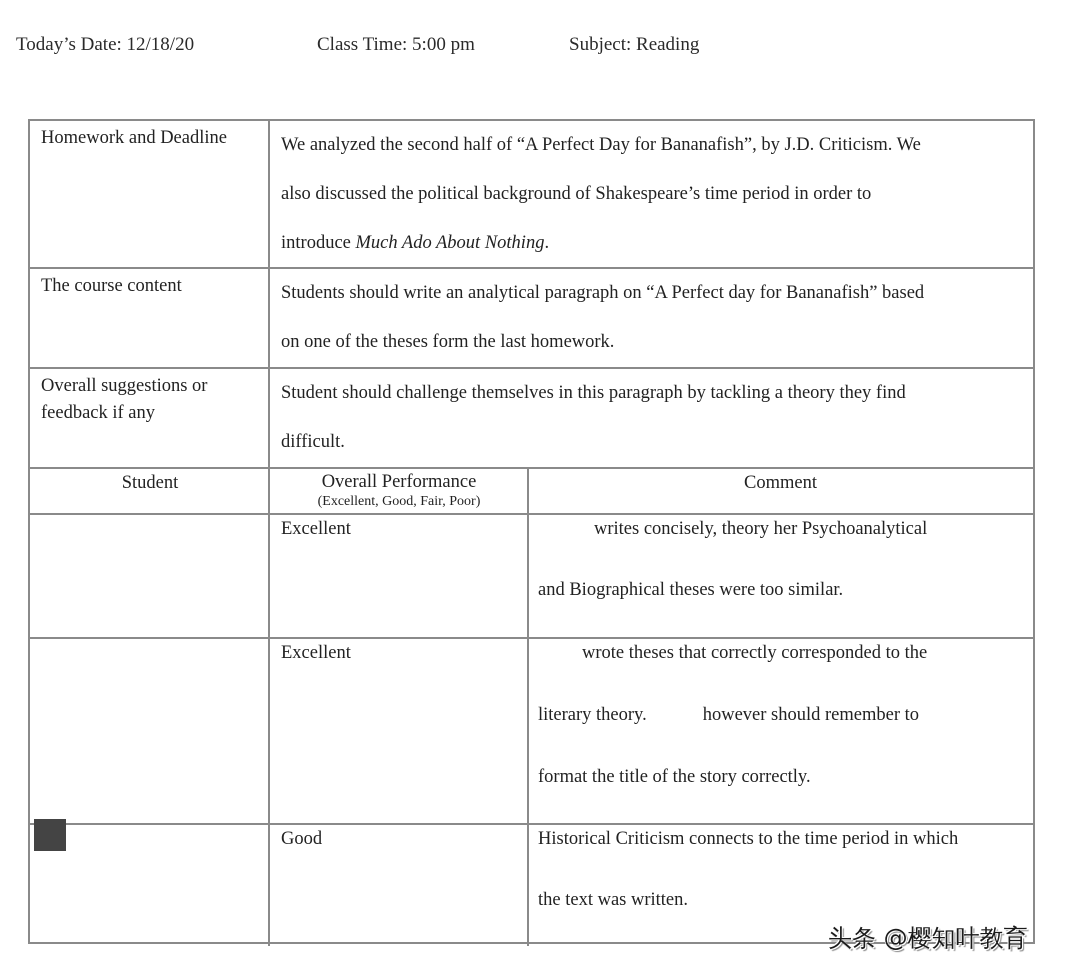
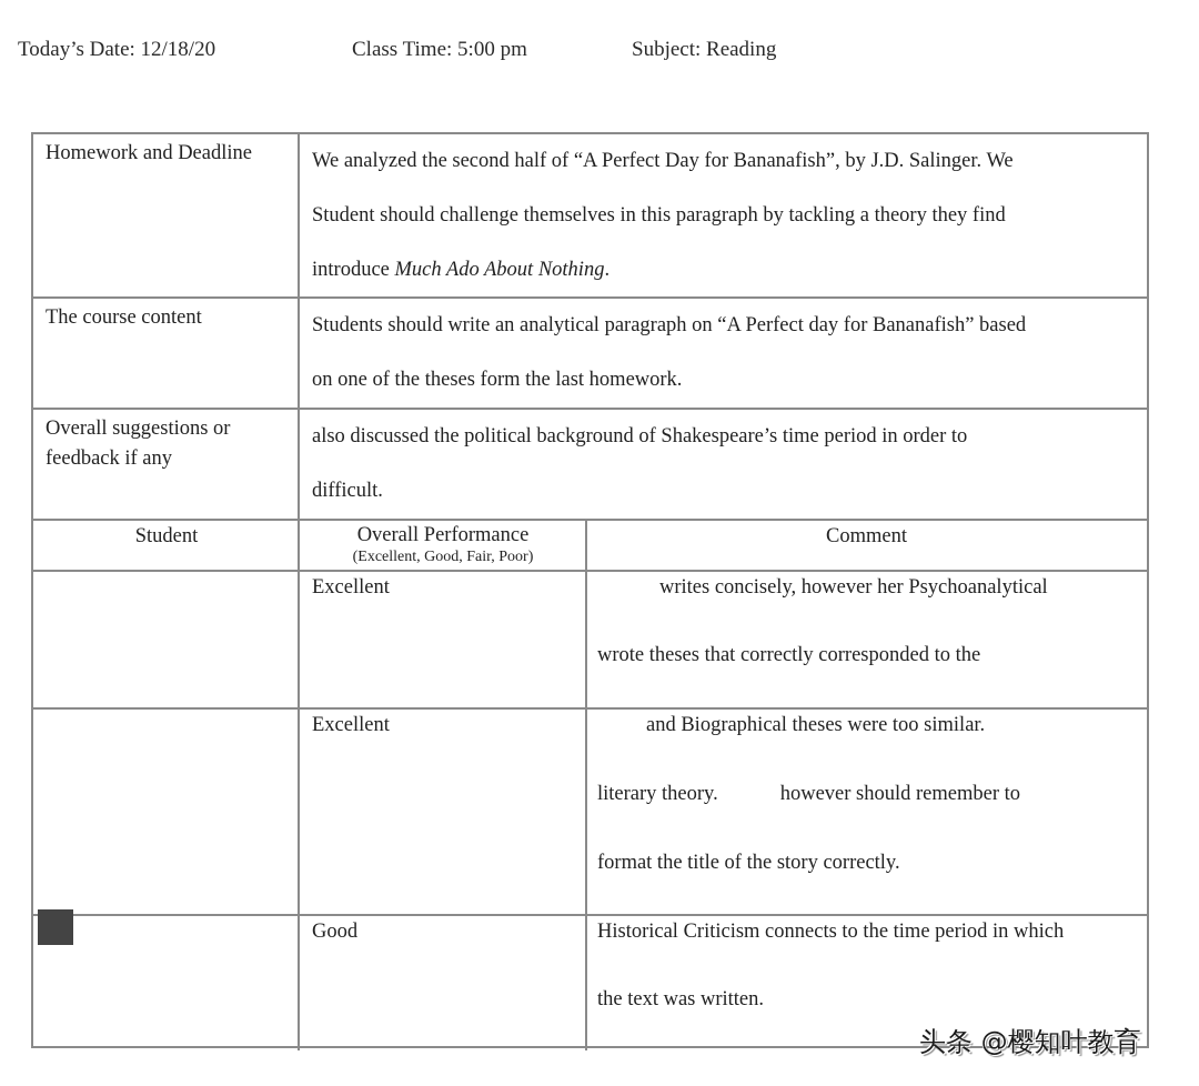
  Today’s Date: 12/18/20
  Class Time: 5:00 pm
  Subject: Reading
  Homework and Deadline
- We analyzed the second half of “A Perfect Day for Bananafish”, by J.D. Criticism. We
+ We analyzed the second half of “A Perfect Day for Bananafish”, by J.D. Salinger. We
- also discussed the political background of Shakespeare’s time period in order to
+ Student should challenge themselves in this paragraph by tackling a theory they find
  introduce Much Ado About Nothing.
  The course content
  Students should write an analytical paragraph on “A Perfect day for Bananafish” based
  on one of the theses form the last homework.
  Overall suggestions or feedback if any
- Student should challenge themselves in this paragraph by tackling a theory they find
+ also discussed the political background of Shakespeare’s time period in order to
  difficult.
  Student
  Overall Performance
  (Excellent, Good, Fair, Poor)
  Comment
  Excellent
- writes concisely, theory her Psychoanalytical
+ writes concisely, however her Psychoanalytical
- and Biographical theses were too similar.
+ wrote theses that correctly corresponded to the
  Excellent
- wrote theses that correctly corresponded to the
+ and Biographical theses were too similar.
  literary theory. however should remember to
  format the title of the story correctly.
  Good
  Historical Criticism connects to the time period in which
  the text was written.
  头条 @樱知叶教育
